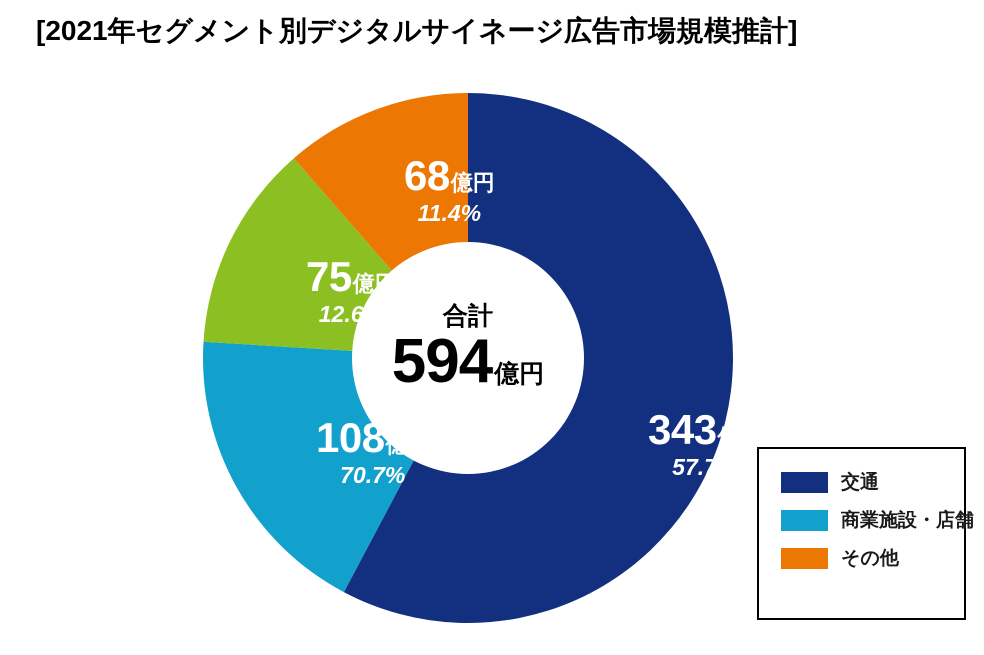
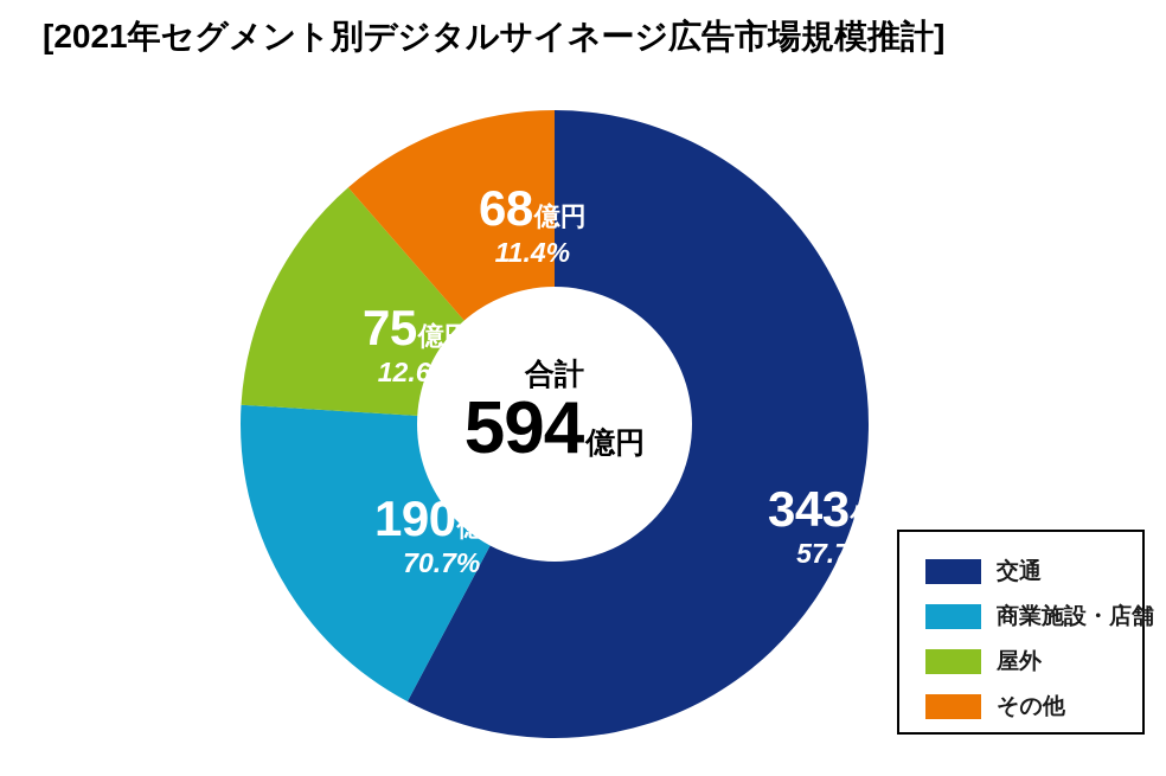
  [2021年セグメント別デジタルサイネージ広告市場規模推計]
  343億円
  57.7%
- 108億円
+ 190億円
  70.7%
  75億円
  12.6%
  68億円
  11.4%
  合計
  594億円
  交通
  商業施設・店舗
+ 屋外
  その他
